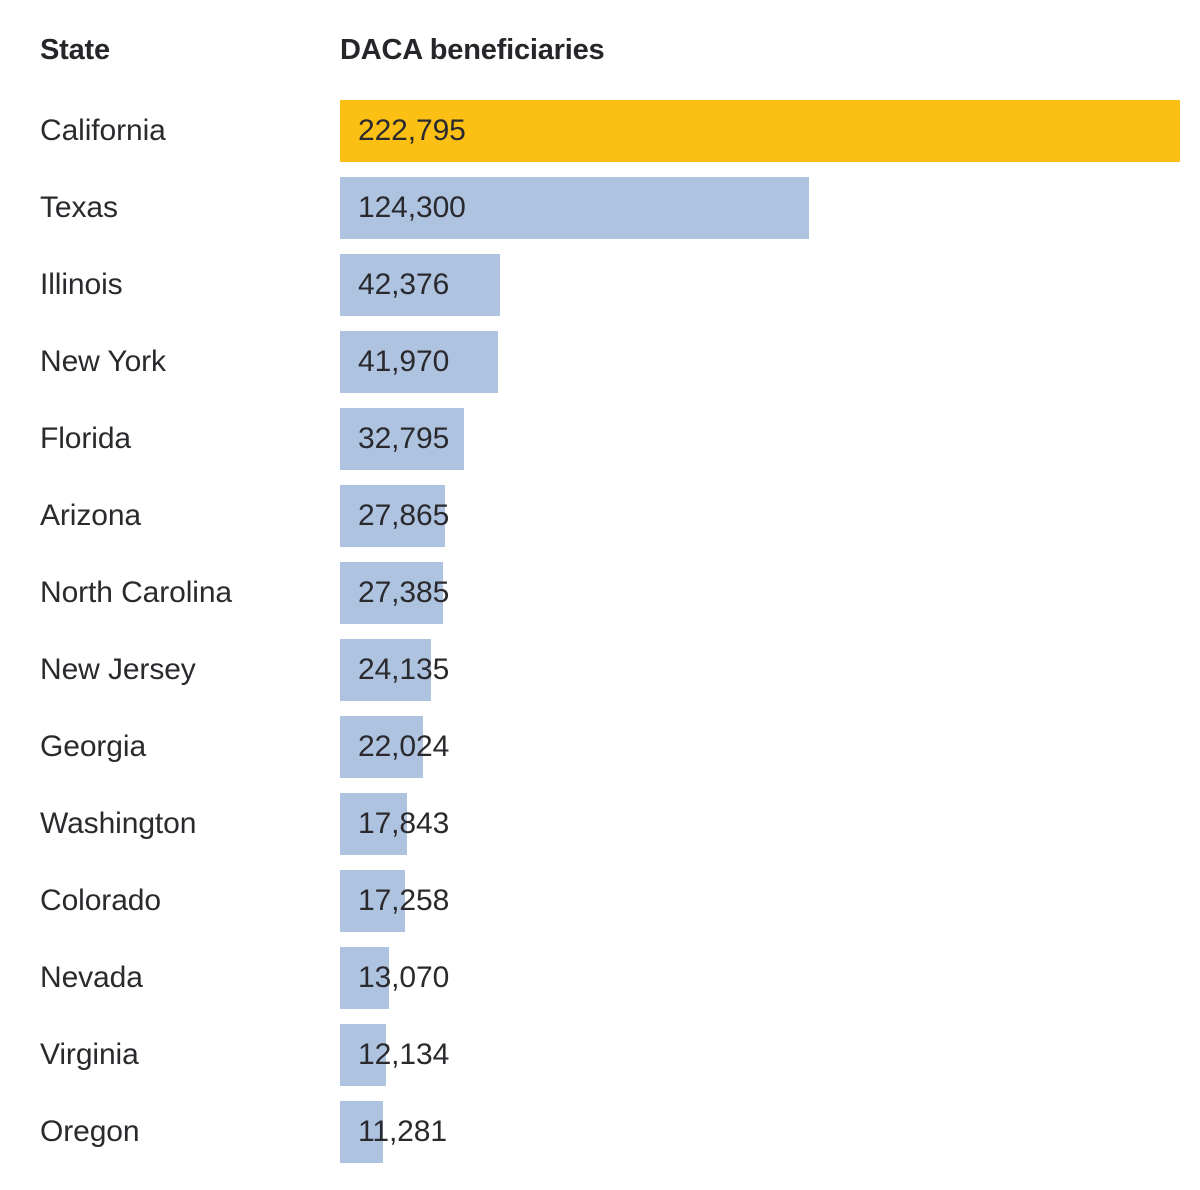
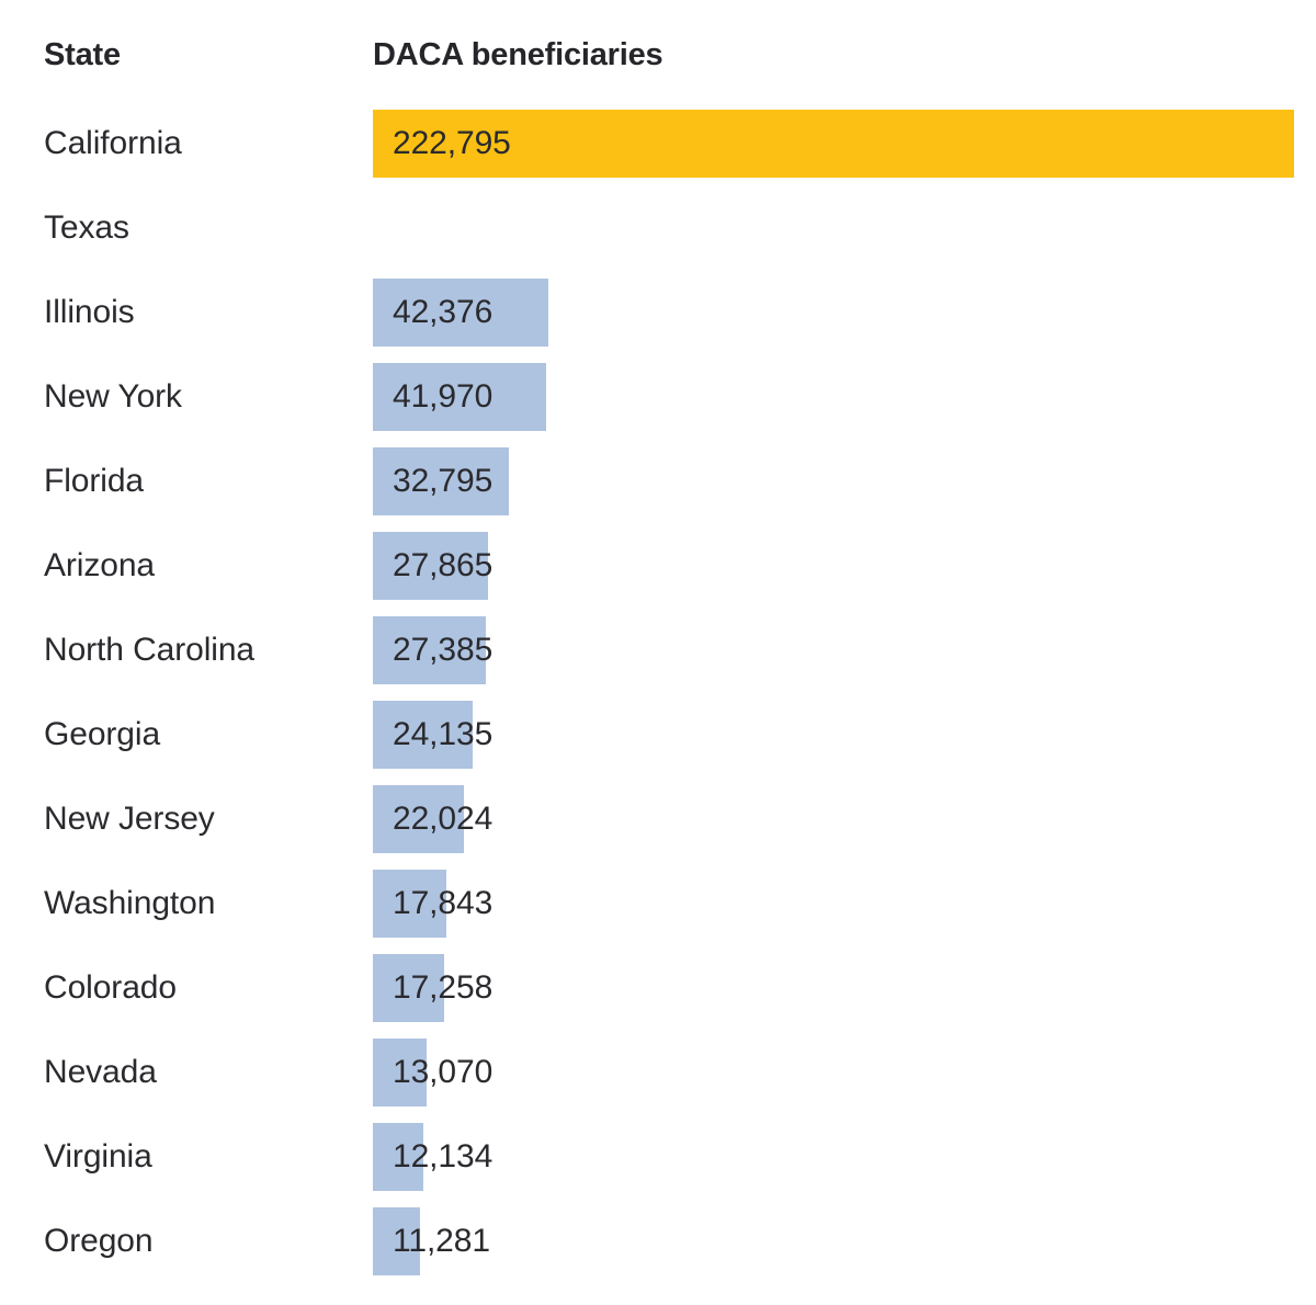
  State
  DACA beneficiaries
  California
  222,795
  Texas
- 124,300
  Illinois
  42,376
  New York
  41,970
  Florida
  32,795
  Arizona
  27,865
  North Carolina
  27,385
- New Jersey
+ Georgia
  24,135
- Georgia
+ New Jersey
  22,024
  Washington
  17,843
  Colorado
  17,258
  Nevada
  13,070
  Virginia
  12,134
  Oregon
  11,281
